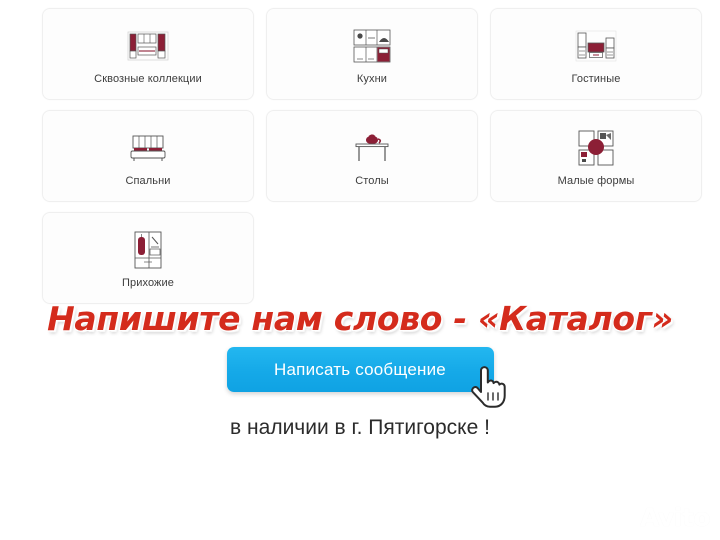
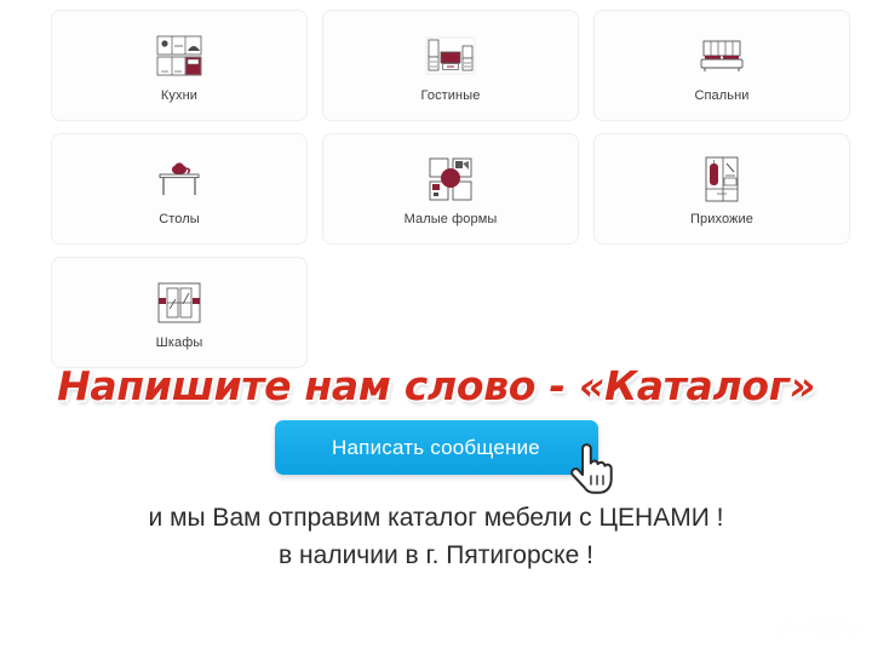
- Сквозные коллекции
  Кухни
  Гостиные
  Спальни
  Столы
  Малые формы
  Прихожие
+ Шкафы
  Напишите нам слово - «Каталог»
  Написать сообщение
+ и мы Вам отправим каталог мебели с ЦЕНАМИ !
  в наличии в г. Пятигорске !
